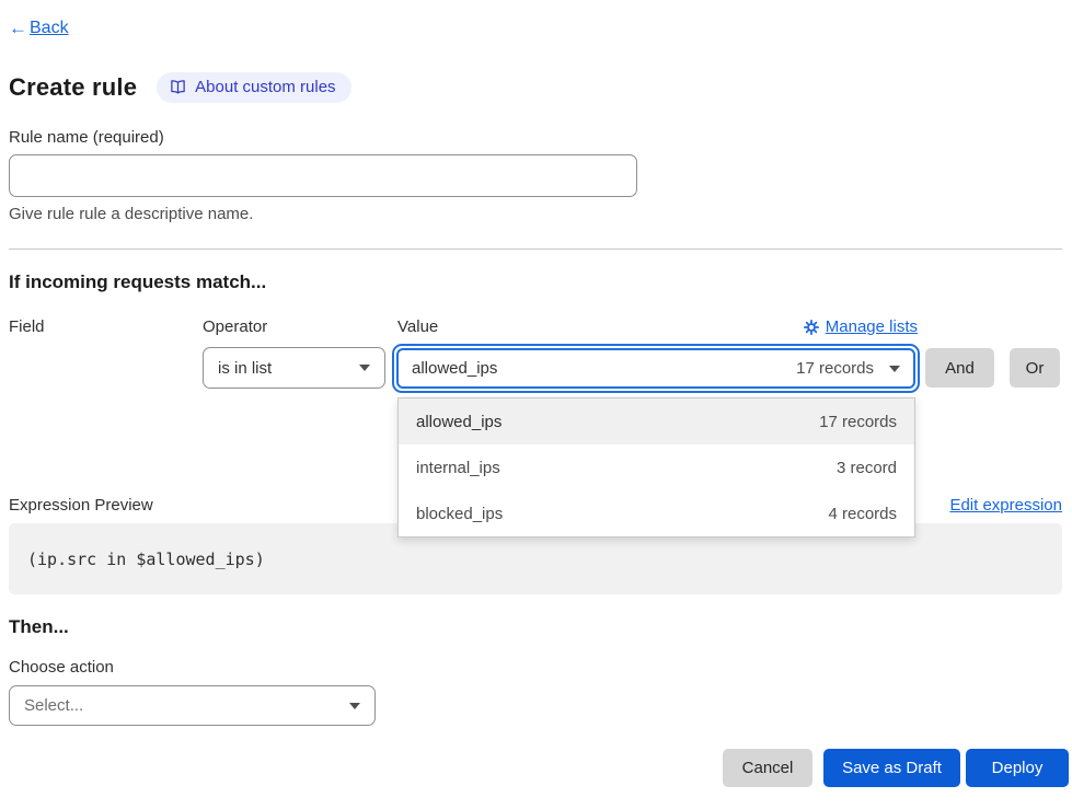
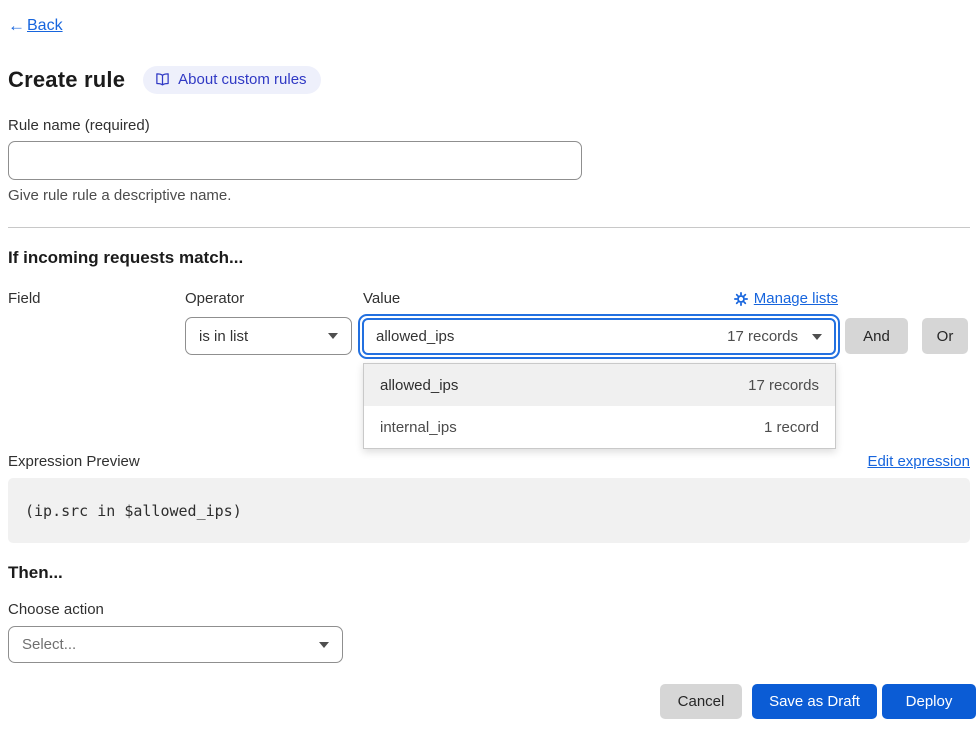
  ←
  Back
  Create rule
  About custom rules
  Rule name (required)
  Give rule rule a descriptive name.
  If incoming requests match...
  Field
  Operator
  Value
  is in list
  Manage lists
  allowed_ips
  17 records
  And
  Or
  allowed_ips
  17 records
  internal_ips
- 3 record
+ 1 record
- blocked_ips
- 4 records
  Expression Preview
  Edit expression
  (ip.src in $allowed_ips)
  Then...
  Choose action
  Select...
  Cancel
  Save as Draft
  Deploy
